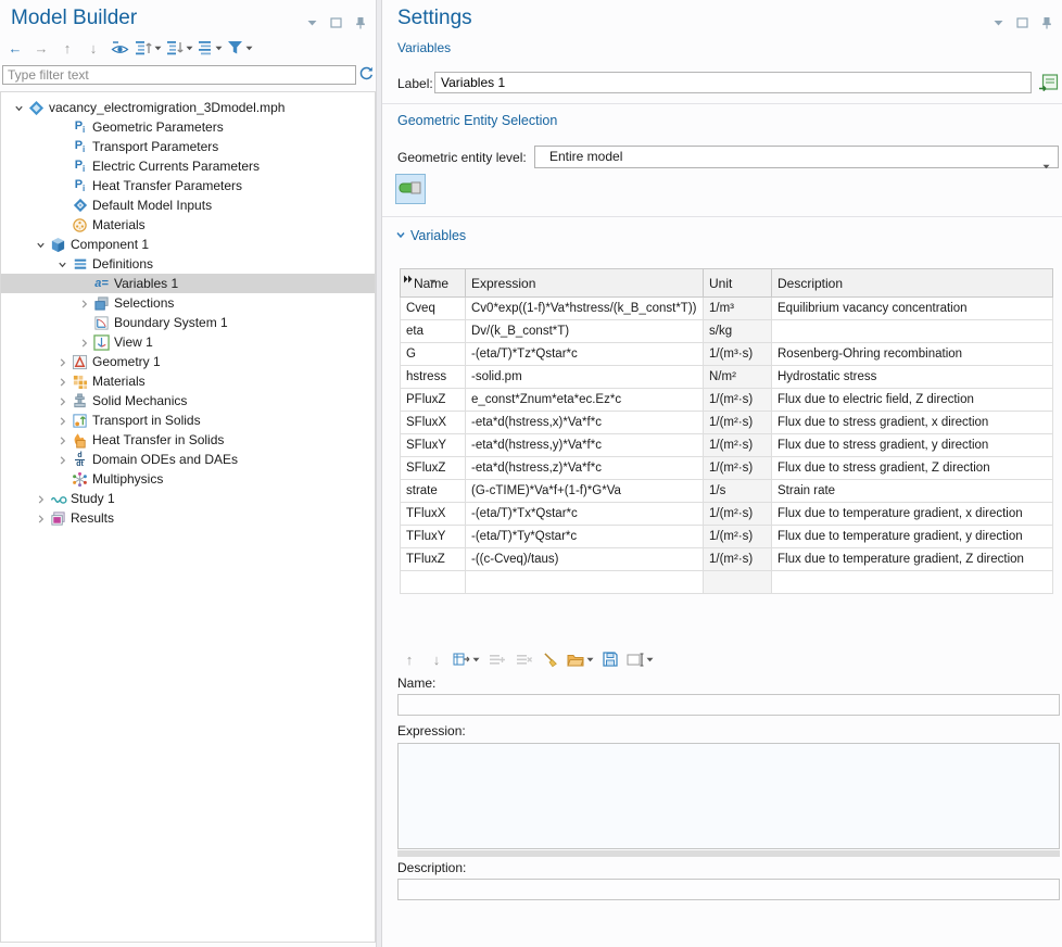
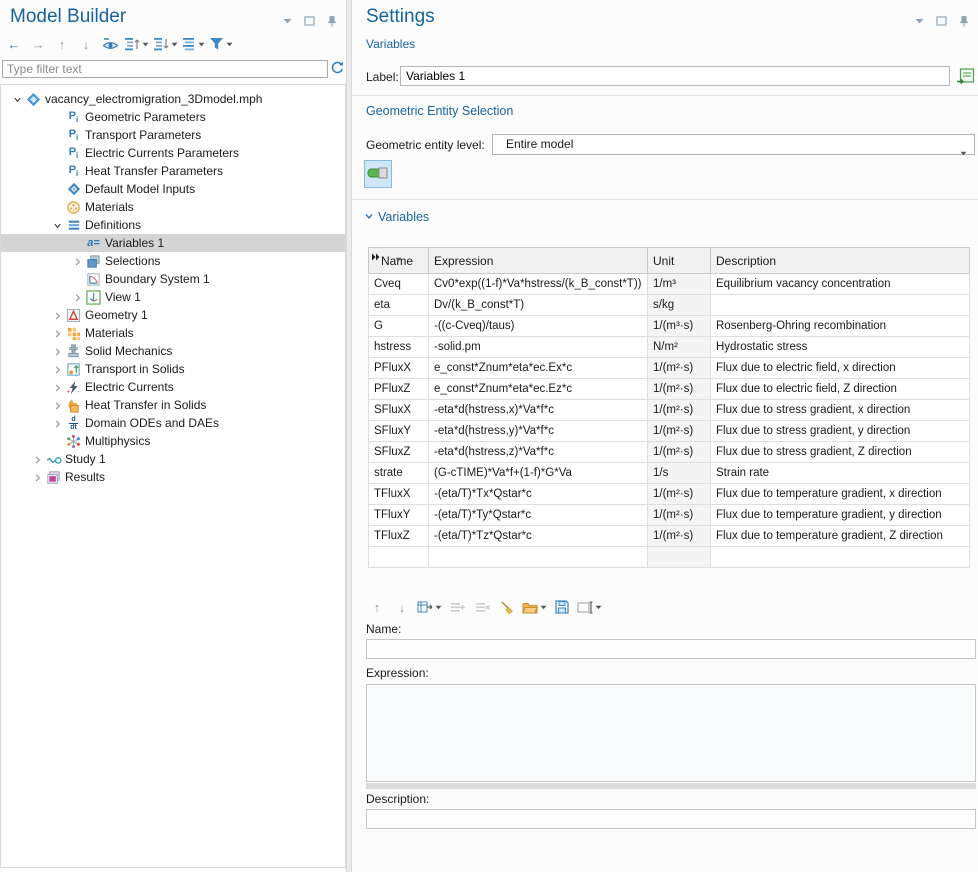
  Model Builder
  ←
  →
  ↑
  ↓
  Type filter text
  vacancy_electromigration_3Dmodel.mph
  Pi
  Geometric Parameters
  Pi
  Transport Parameters
  Pi
  Electric Currents Parameters
  Pi
  Heat Transfer Parameters
  Default Model Inputs
  Materials
- Component 1
  Definitions
  a=
  Variables 1
  Selections
  Boundary System 1
  View 1
  Geometry 1
  Materials
  Solid Mechanics
  Transport in Solids
+ -
+ Electric Currents
  Heat Transfer in Solids
  Domain ODEs and DAEs
  Multiphysics
  Study 1
  Results
  Settings
  Variables
  Label:
  Variables 1
  Geometric Entity Selection
  Geometric entity level:
  Entire model
  Variables
  Name	Expression	Unit	Description
  Cveq	Cv0*exp((1-f)*Va*hstress/(k_B_const*T))	1/m³	Equilibrium vacancy concentration
  eta	Dv/(k_B_const*T)	s/kg
- G	-(eta/T)*Tz*Qstar*c	1/(m³·s)	Rosenberg-Ohring recombination
+ G	-((c-Cveq)/taus)	1/(m³·s)	Rosenberg-Ohring recombination
  hstress	-solid.pm	N/m²	Hydrostatic stress
+ PFluxX	e_const*Znum*eta*ec.Ex*c	1/(m²·s)	Flux due to electric field, x direction
  PFluxZ	e_const*Znum*eta*ec.Ez*c	1/(m²·s)	Flux due to electric field, Z direction
  SFluxX	-eta*d(hstress,x)*Va*f*c	1/(m²·s)	Flux due to stress gradient, x direction
  SFluxY	-eta*d(hstress,y)*Va*f*c	1/(m²·s)	Flux due to stress gradient, y direction
  SFluxZ	-eta*d(hstress,z)*Va*f*c	1/(m²·s)	Flux due to stress gradient, Z direction
  strate	(G-cTIME)*Va*f+(1-f)*G*Va	1/s	Strain rate
  TFluxX	-(eta/T)*Tx*Qstar*c	1/(m²·s)	Flux due to temperature gradient, x direction
  TFluxY	-(eta/T)*Ty*Qstar*c	1/(m²·s)	Flux due to temperature gradient, y direction
- TFluxZ	-((c-Cveq)/taus)	1/(m²·s)	Flux due to temperature gradient, Z direction
+ TFluxZ	-(eta/T)*Tz*Qstar*c	1/(m²·s)	Flux due to temperature gradient, Z direction
  ↑
  ↓
  Name:
  Expression:
  Description:
